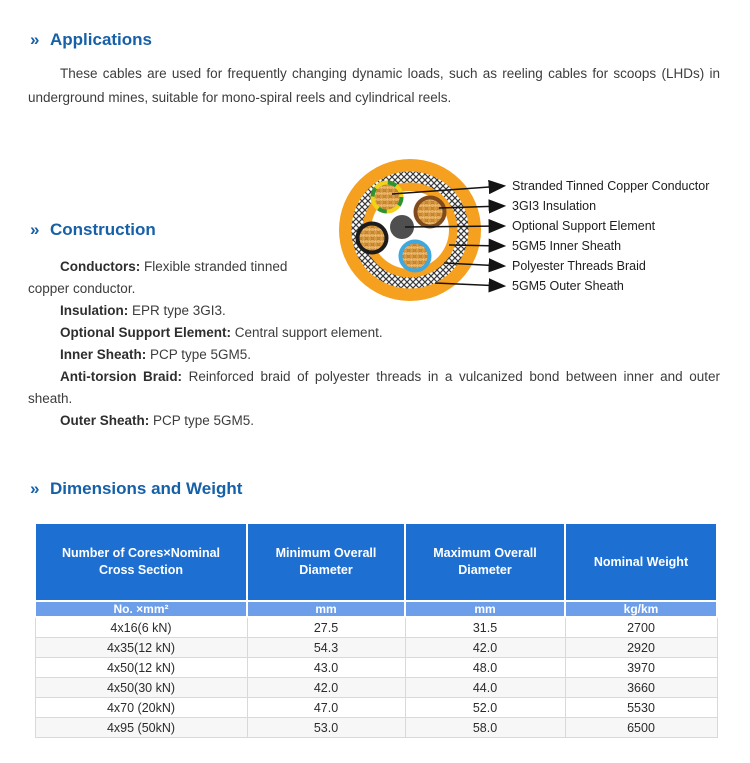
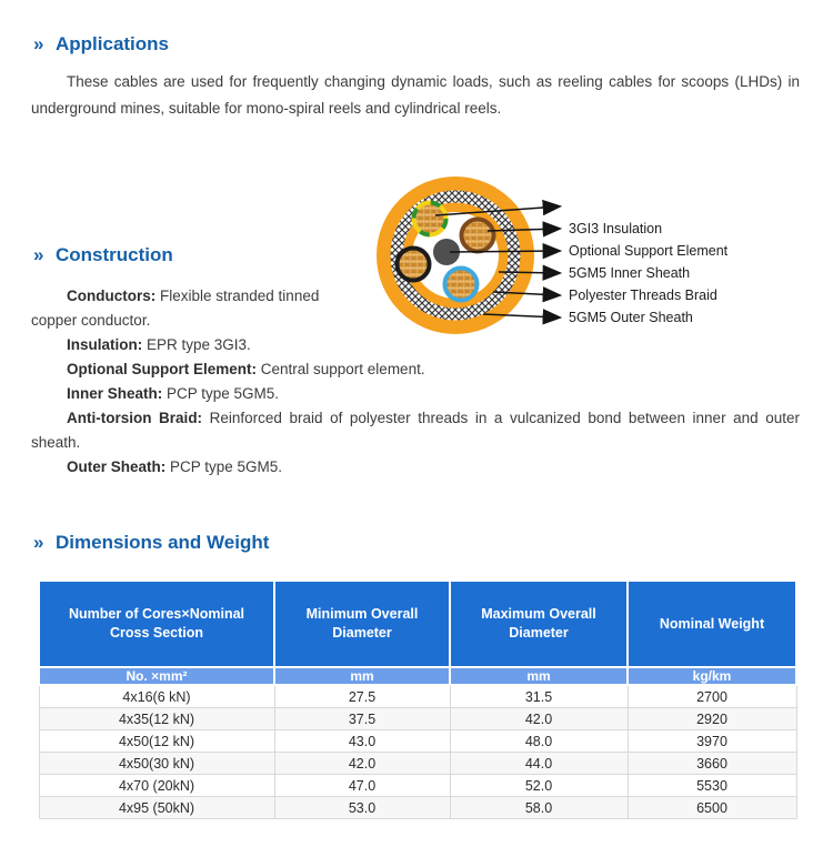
  » Applications
  These cables are used for frequently changing dynamic loads, such as reeling cables for scoops (LHDs) in underground mines, suitable for mono-spiral reels and cylindrical reels.
- Stranded Tinned Copper Conductor
  3GI3 Insulation
  Optional Support Element
  5GM5 Inner Sheath
  Polyester Threads Braid
  5GM5 Outer Sheath
  » Construction
  Conductors: Flexible stranded tinned
  copper conductor.
  Insulation: EPR type 3GI3.
  Optional Support Element: Central support element.
  Inner Sheath: PCP type 5GM5.
  Anti-torsion Braid: Reinforced braid of polyester threads in a vulcanized bond between inner and outer sheath.
  Outer Sheath: PCP type 5GM5.
  » Dimensions and Weight
  Number of Cores×Nominal Cross Section	Minimum Overall Diameter	Maximum Overall Diameter	Nominal Weight
  No. ×mm²	mm	mm	kg/km
  4x16(6 kN)	27.5	31.5	2700
- 4x35(12 kN)	54.3	42.0	2920
+ 4x35(12 kN)	37.5	42.0	2920
  4x50(12 kN)	43.0	48.0	3970
  4x50(30 kN)	42.0	44.0	3660
  4x70 (20kN)	47.0	52.0	5530
  4x95 (50kN)	53.0	58.0	6500
